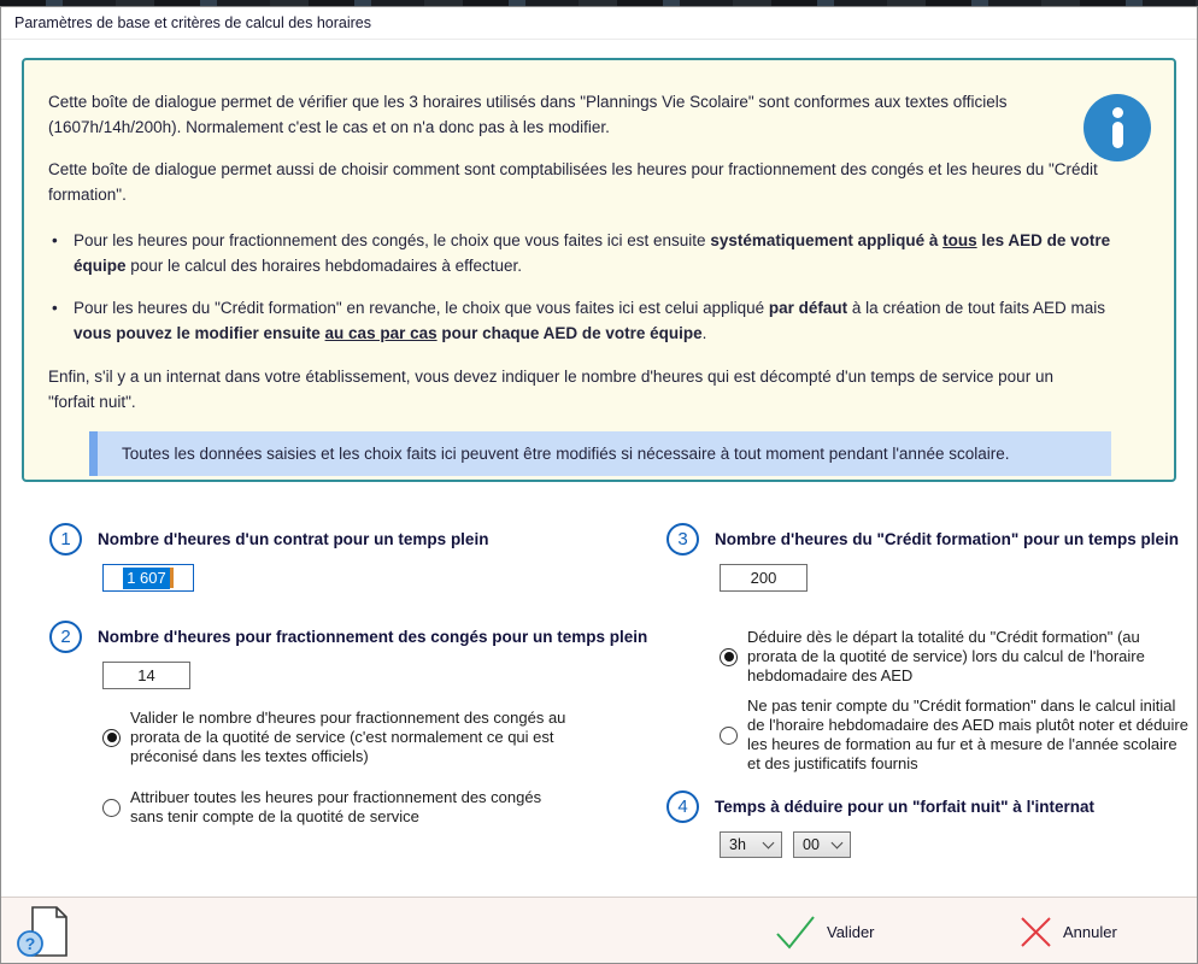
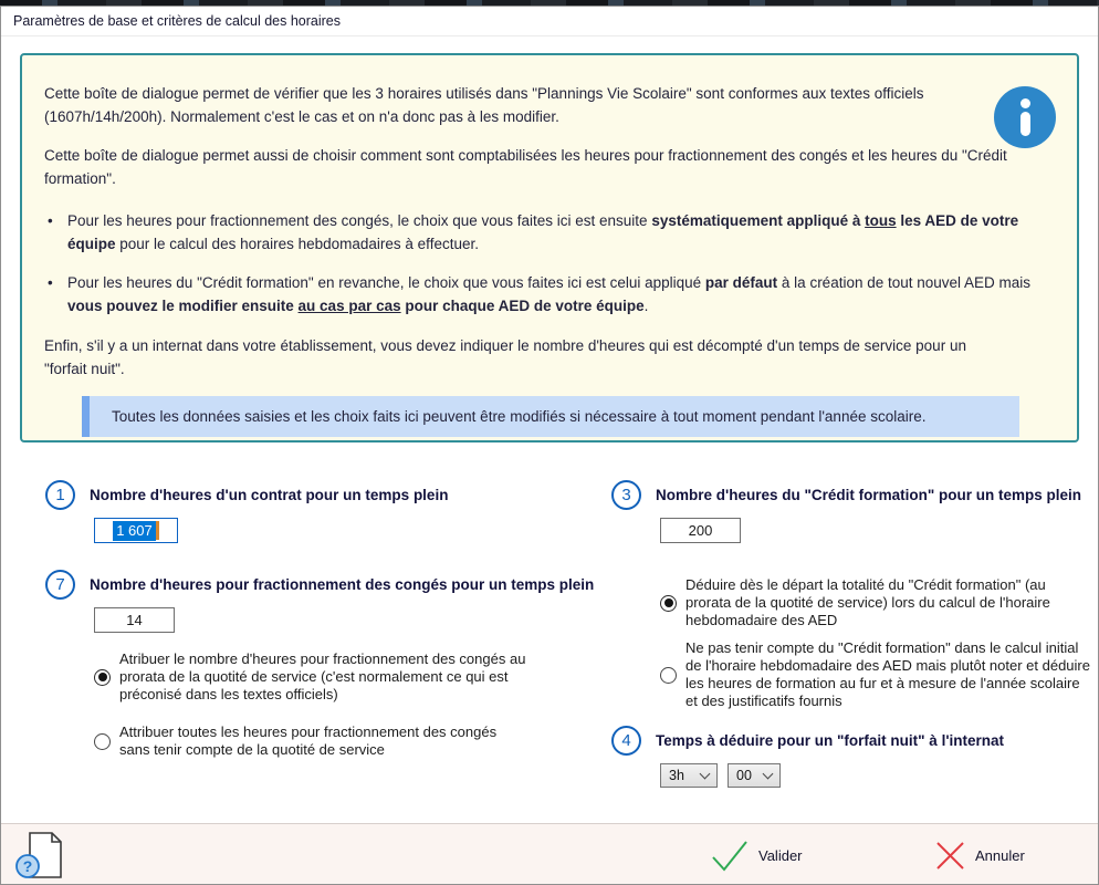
  Paramètres de base et critères de calcul des horaires
  Cette boîte de dialogue permet de vérifier que les 3 horaires utilisés dans "Plannings Vie Scolaire" sont conformes aux textes officiels (1607h/14h/200h). Normalement c'est le cas et on n'a donc pas à les modifier.
  Cette boîte de dialogue permet aussi de choisir comment sont comptabilisées les heures pour fractionnement des congés et les heures du "Crédit formation".
  Pour les heures pour fractionnement des congés, le choix que vous faites ici est ensuite systématiquement appliqué à tous les AED de votre équipe pour le calcul des horaires hebdomadaires à effectuer.
- Pour les heures du "Crédit formation" en revanche, le choix que vous faites ici est celui appliqué par défaut à la création de tout faits AED mais vous pouvez le modifier ensuite au cas par cas pour chaque AED de votre équipe.
+ Pour les heures du "Crédit formation" en revanche, le choix que vous faites ici est celui appliqué par défaut à la création de tout nouvel AED mais vous pouvez le modifier ensuite au cas par cas pour chaque AED de votre équipe.
  Enfin, s'il y a un internat dans votre établissement, vous devez indiquer le nombre d'heures qui est décompté d'un temps de service pour un "forfait nuit".
  Toutes les données saisies et les choix faits ici peuvent être modifiés si nécessaire à tout moment pendant l'année scolaire.
  1
  Nombre d'heures d'un contrat pour un temps plein
  1 607
- 2
+ 7
  Nombre d'heures pour fractionnement des congés pour un temps plein
  14
- Valider le nombre d'heures pour fractionnement des congés au prorata de la quotité de service (c'est normalement ce qui est préconisé dans les textes officiels)
+ Atribuer le nombre d'heures pour fractionnement des congés au prorata de la quotité de service (c'est normalement ce qui est préconisé dans les textes officiels)
  Attribuer toutes les heures pour fractionnement des congés sans tenir compte de la quotité de service
  3
  Nombre d'heures du "Crédit formation" pour un temps plein
  200
  Déduire dès le départ la totalité du "Crédit formation" (au prorata de la quotité de service) lors du calcul de l'horaire hebdomadaire des AED
  Ne pas tenir compte du "Crédit formation" dans le calcul initial de l'horaire hebdomadaire des AED mais plutôt noter et déduire les heures de formation au fur et à mesure de l'année scolaire et des justificatifs fournis
  4
  Temps à déduire pour un "forfait nuit" à l'internat
  3h
  00
  ?
  Valider
  Annuler
